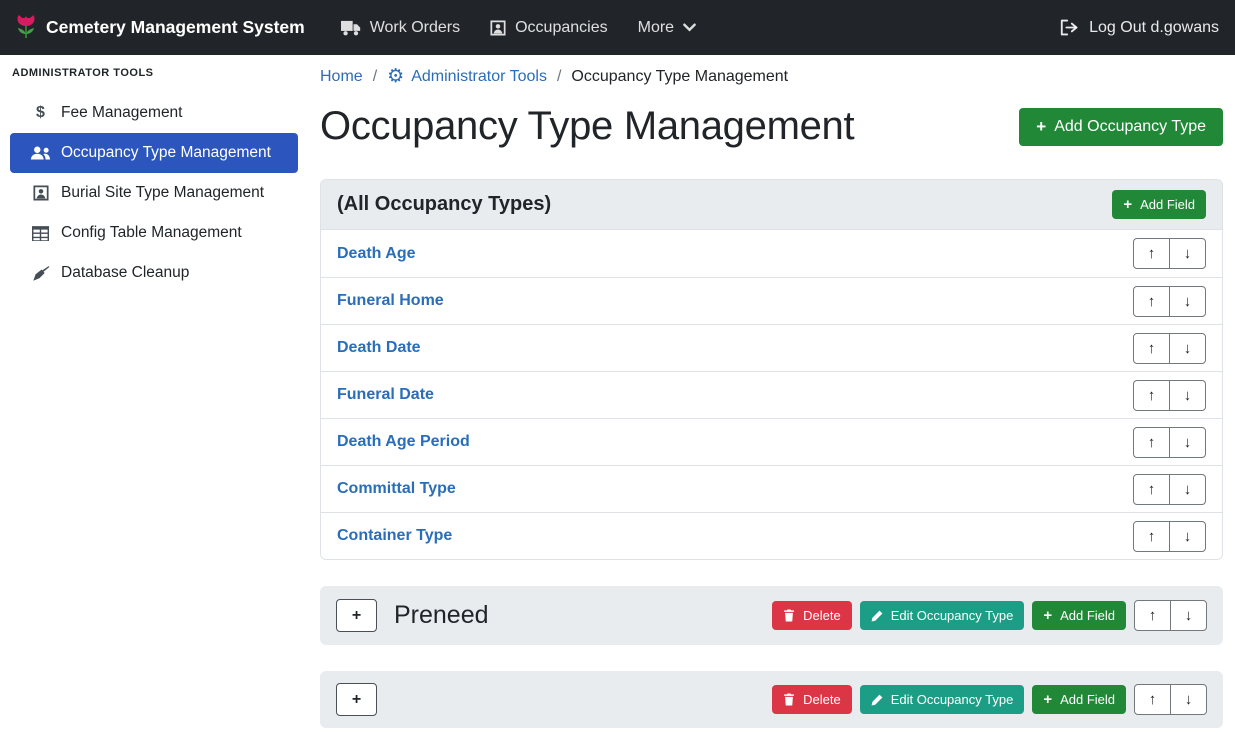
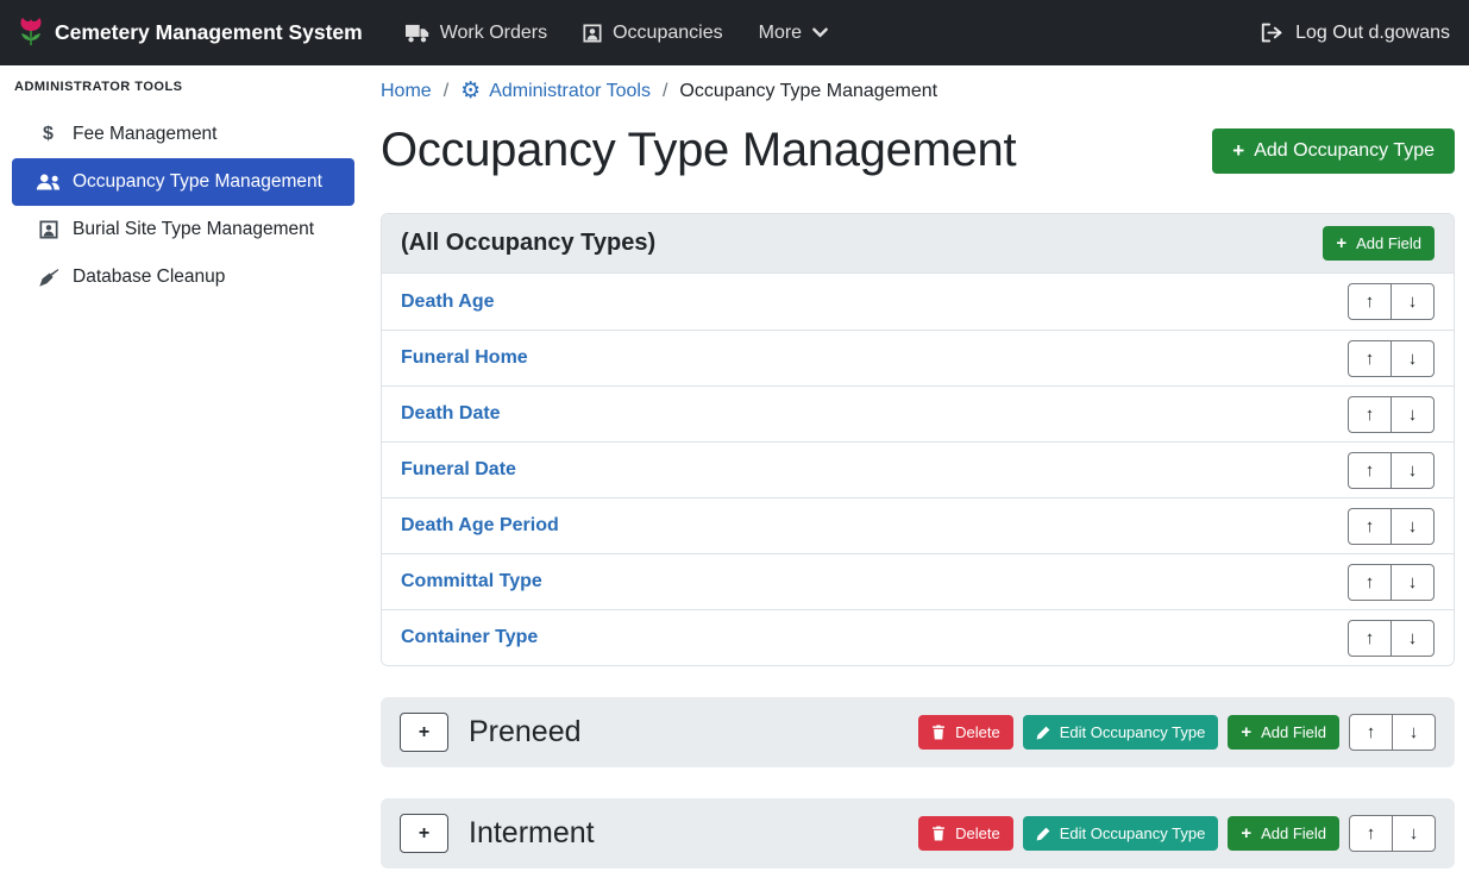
  Cemetery Management System
  Work Orders
  Occupancies
  More
  Log Out d.gowans
  ADMINISTRATOR TOOLS
  $
  Fee Management
  Occupancy Type Management
  Burial Site Type Management
- Config Table Management
  Database Cleanup
  Home
  /
  ⚙
  Administrator Tools
  /
  Occupancy Type Management
  Occupancy Type Management
  +
  Add Occupancy Type
  (All Occupancy Types)
  +
  Add Field
  Death Age
  ↑
  ↓
  Funeral Home
  ↑
  ↓
  Death Date
  ↑
  ↓
  Funeral Date
  ↑
  ↓
  Death Age Period
  ↑
  ↓
  Committal Type
  ↑
  ↓
  Container Type
  ↑
  ↓
  +
  Preneed
  Delete
  Edit Occupancy Type
  +
  Add Field
  ↑
  ↓
  +
+ Interment
  Delete
  Edit Occupancy Type
  +
  Add Field
  ↑
  ↓
